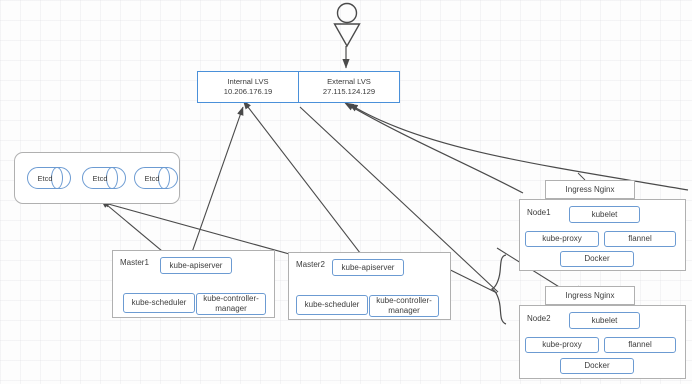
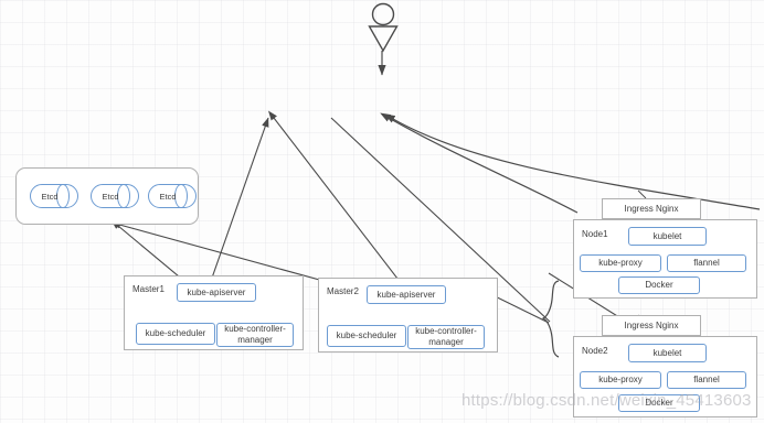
- Internal LVS
- 10.206.176.19
- External LVS
- 27.115.124.129
  Etcd
  Etcd
  Etcd
  Master1
  kube-apiserver
  kube-scheduler
  kube-controller-manager
  Master2
  kube-apiserver
  kube-scheduler
  kube-controller-manager
  Ingress Nginx
  Node1
  kubelet
  kube-proxy
  flannel
  Docker
  Ingress Nginx
  Node2
  kubelet
  kube-proxy
  flannel
  Docker
+ https://blog.csdn.net/weixin_45413603
